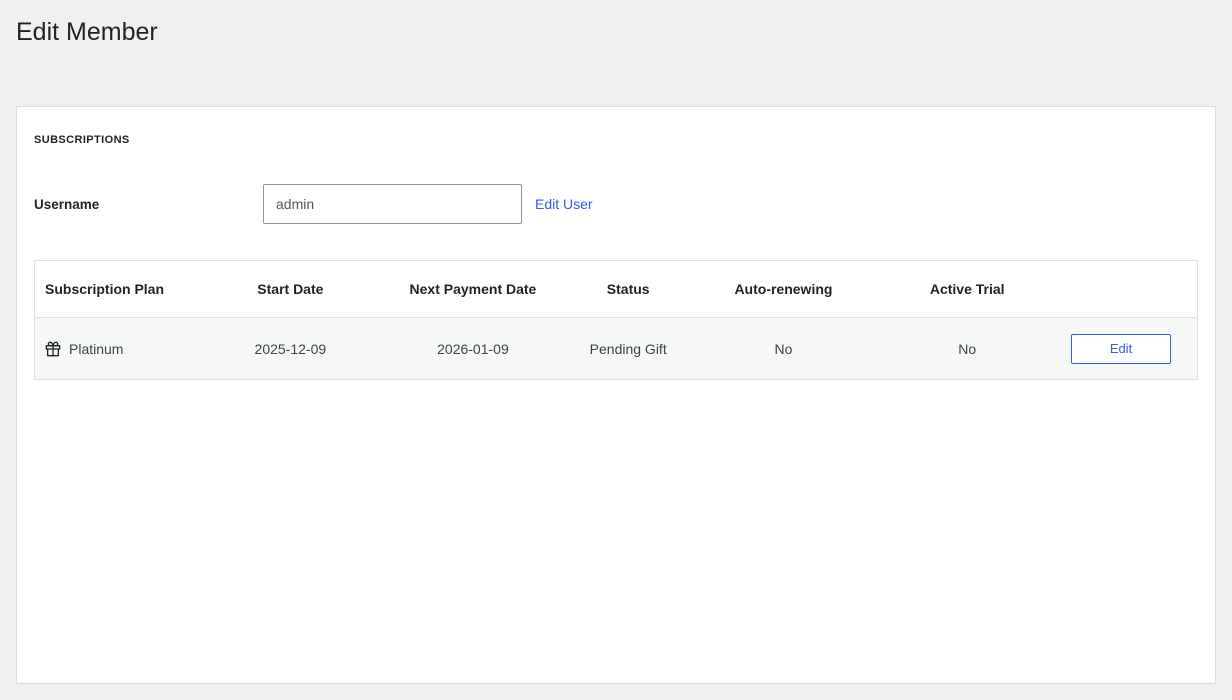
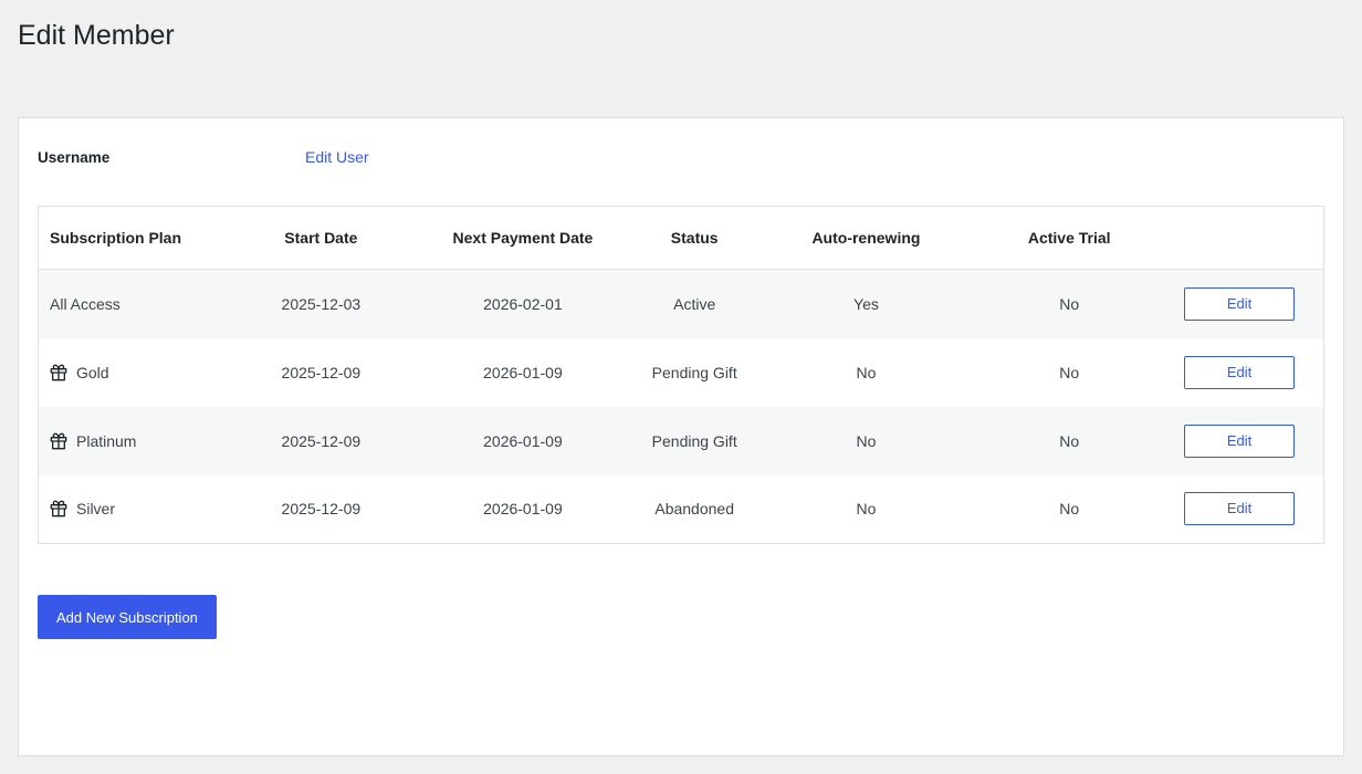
  Edit Member
- SUBSCRIPTIONS
  Username
- admin
  Edit User
  Subscription Plan	Start Date	Next Payment Date	Status	Auto-renewing	Active Trial
+ All Access	2025-12-03	2026-02-01	Active	Yes	No	Edit
+ Gold	2025-12-09	2026-01-09	Pending Gift	No	No	Edit
  Platinum	2025-12-09	2026-01-09	Pending Gift	No	No	Edit
+ Silver	2025-12-09	2026-01-09	Abandoned	No	No	Edit
+ Add New Subscription
